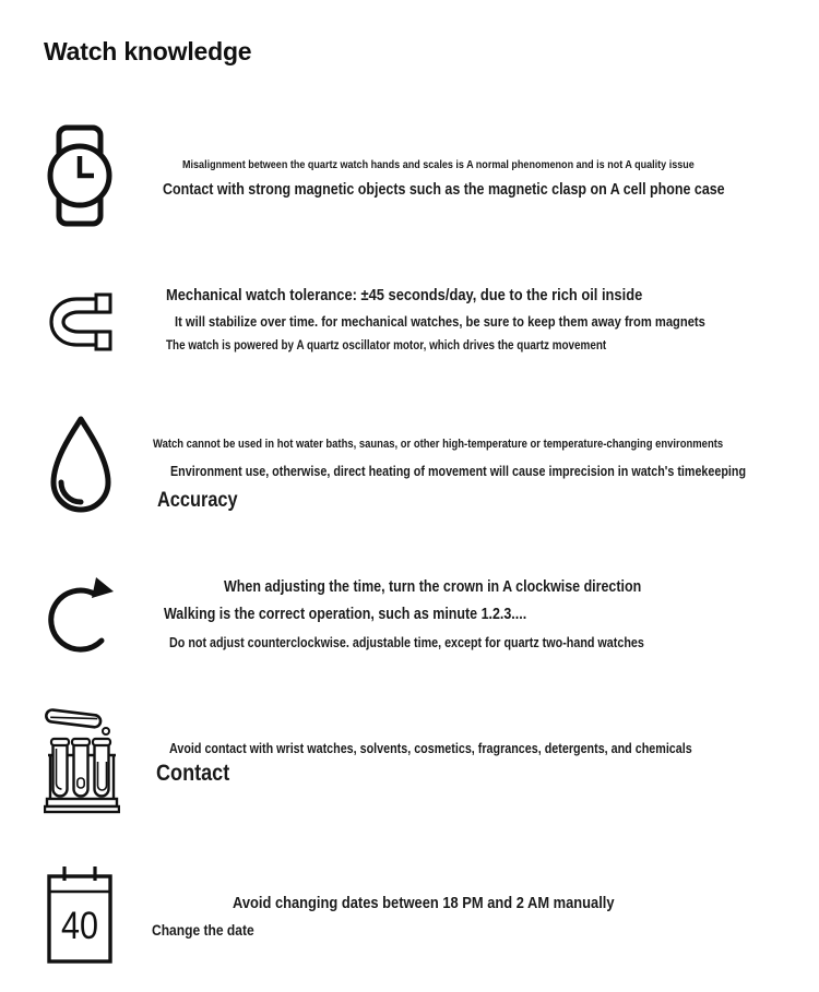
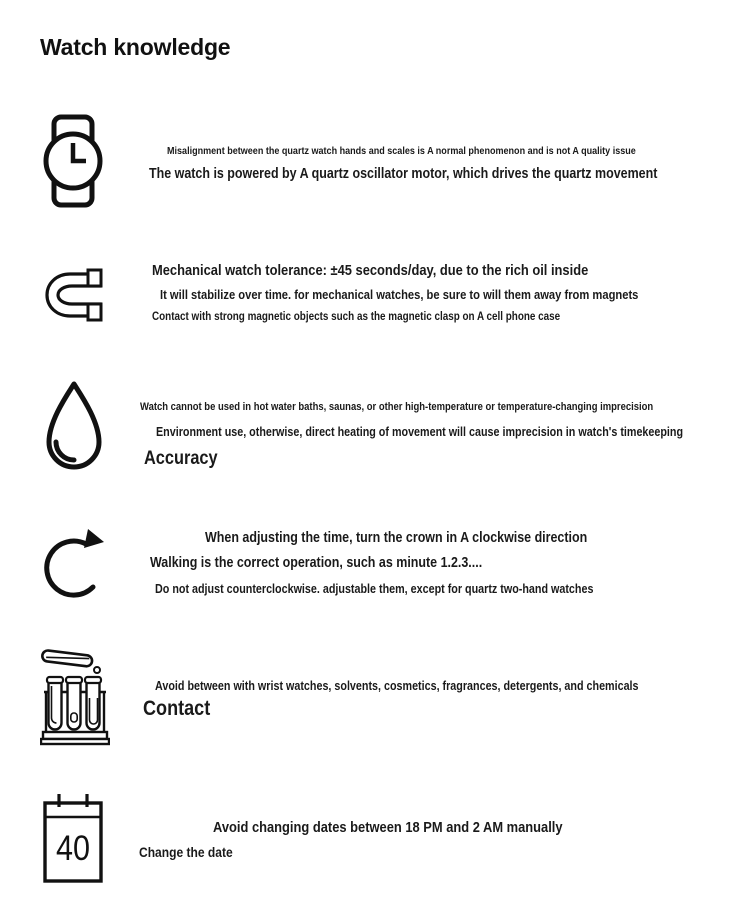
  Watch knowledge
  Misalignment between the quartz watch hands and scales is A normal phenomenon and is not A quality issue
- Contact with strong magnetic objects such as the magnetic clasp on A cell phone case
+ The watch is powered by A quartz oscillator motor, which drives the quartz movement
  Mechanical watch tolerance: ±45 seconds/day, due to the rich oil inside
- It will stabilize over time. for mechanical watches, be sure to keep them away from magnets
+ It will stabilize over time. for mechanical watches, be sure to will them away from magnets
- The watch is powered by A quartz oscillator motor, which drives the quartz movement
+ Contact with strong magnetic objects such as the magnetic clasp on A cell phone case
- Watch cannot be used in hot water baths, saunas, or other high-temperature or temperature-changing environments
+ Watch cannot be used in hot water baths, saunas, or other high-temperature or temperature-changing imprecision
  Environment use, otherwise, direct heating of movement will cause imprecision in watch's timekeeping
  Accuracy
  When adjusting the time, turn the crown in A clockwise direction
  Walking is the correct operation, such as minute 1.2.3....
- Do not adjust counterclockwise. adjustable time, except for quartz two-hand watches
+ Do not adjust counterclockwise. adjustable them, except for quartz two-hand watches
- Avoid contact with wrist watches, solvents, cosmetics, fragrances, detergents, and chemicals
+ Avoid between with wrist watches, solvents, cosmetics, fragrances, detergents, and chemicals
  Contact
  40
  Avoid changing dates between 18 PM and 2 AM manually
  Change the date
